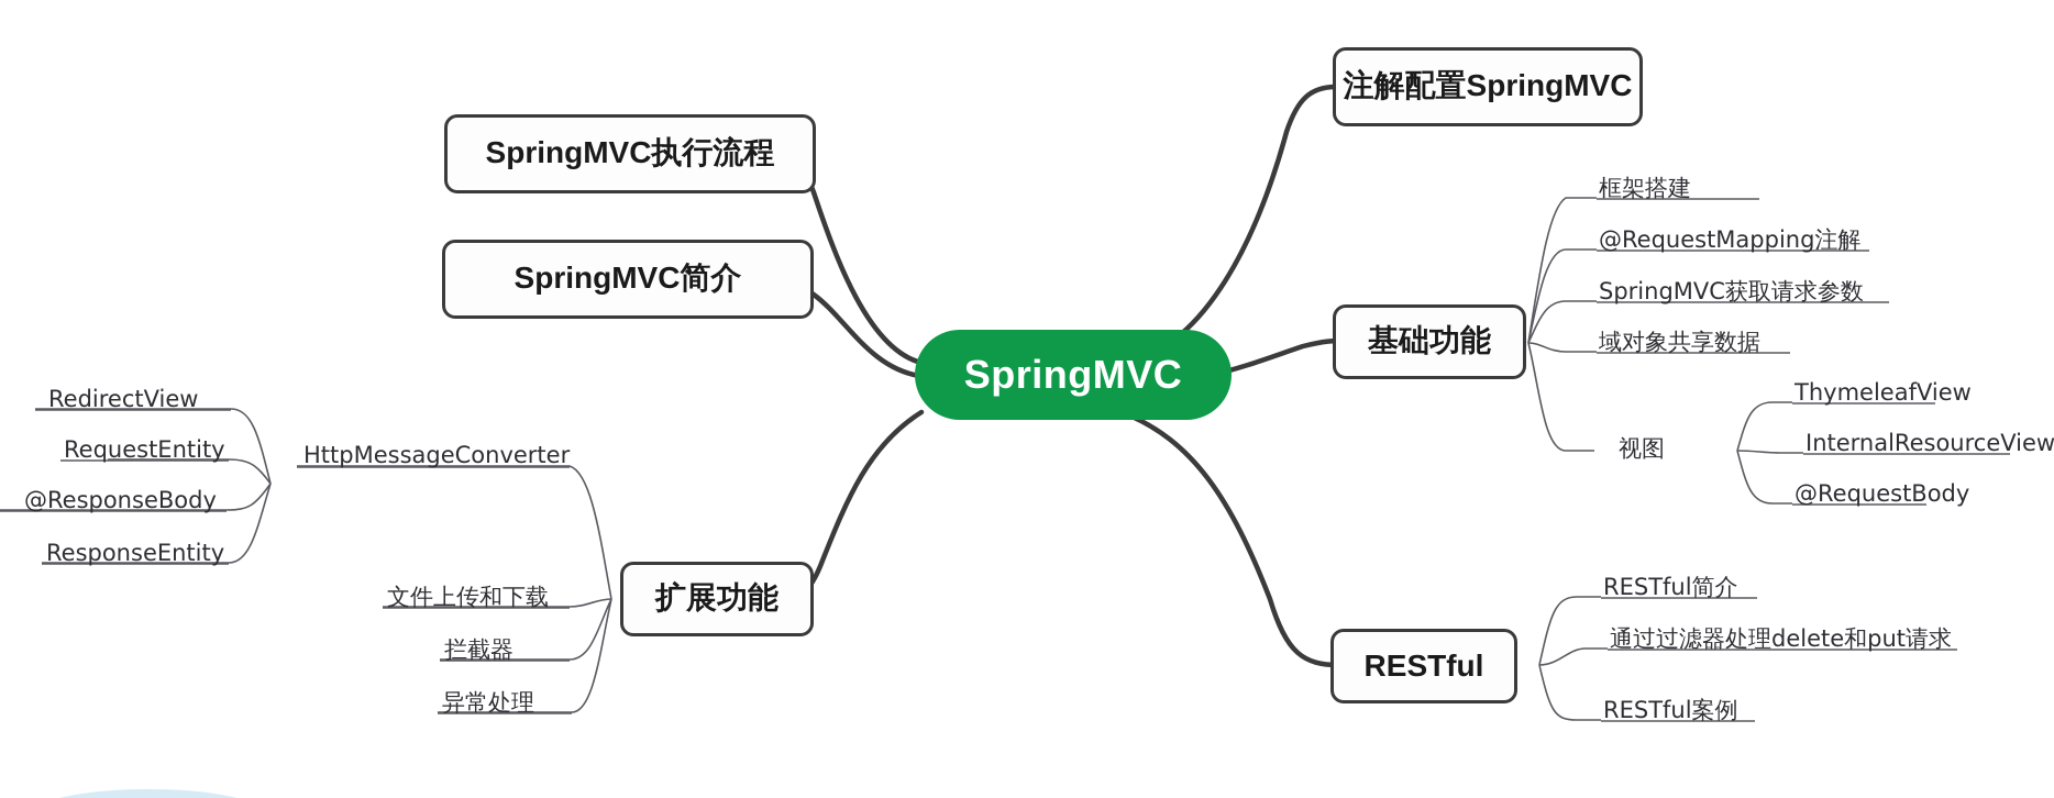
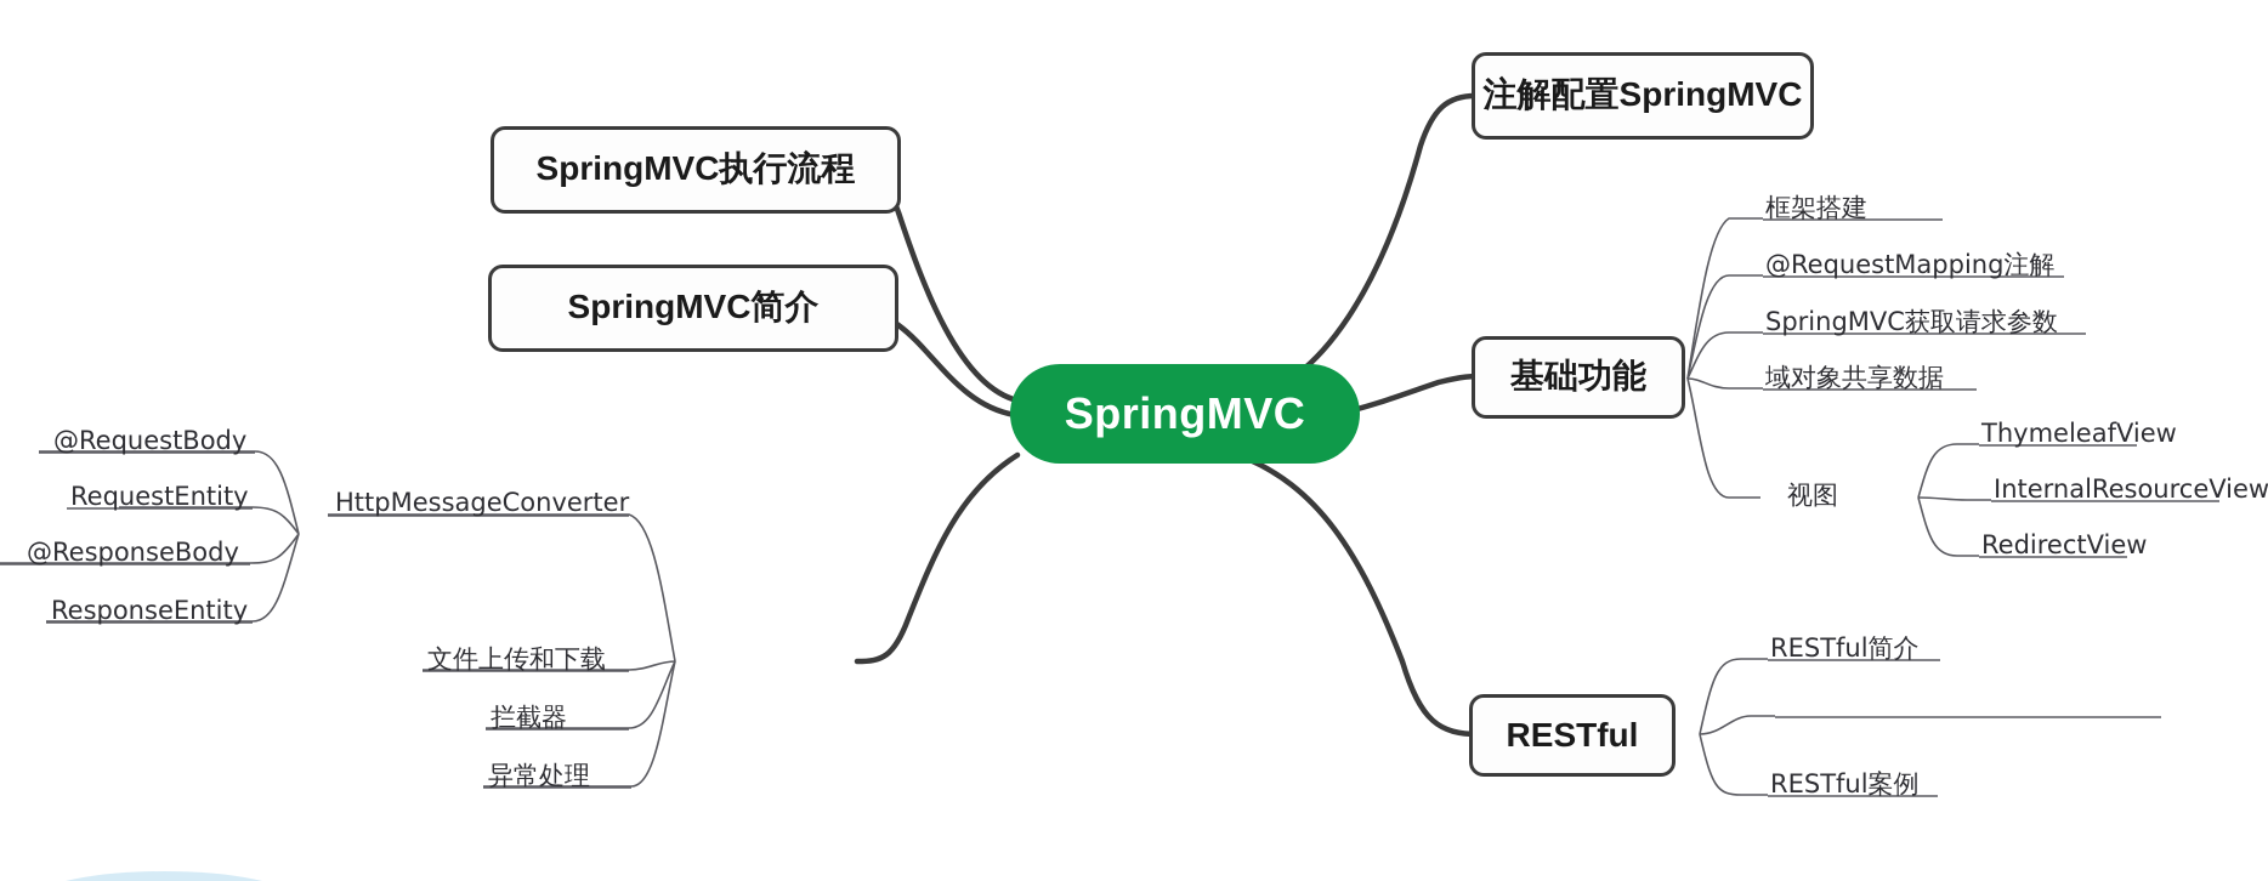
  SpringMVC
  注解配置SpringMVC
  基础功能
  RESTful
  SpringMVC执行流程
  SpringMVC简介
- 扩展功能
  框架搭建
  @RequestMapping注解
  SpringMVC获取请求参数
  域对象共享数据
  视图
  ThymeleafView
  InternalResourceView
- @RequestBody
+ RedirectView
  RESTful简介
- 通过过滤器处理delete和put请求
  RESTful案例
  HttpMessageConverter
  文件上传和下载
  拦截器
  异常处理
- RedirectView
+ @RequestBody
  RequestEntity
  @ResponseBody
  ResponseEntity
